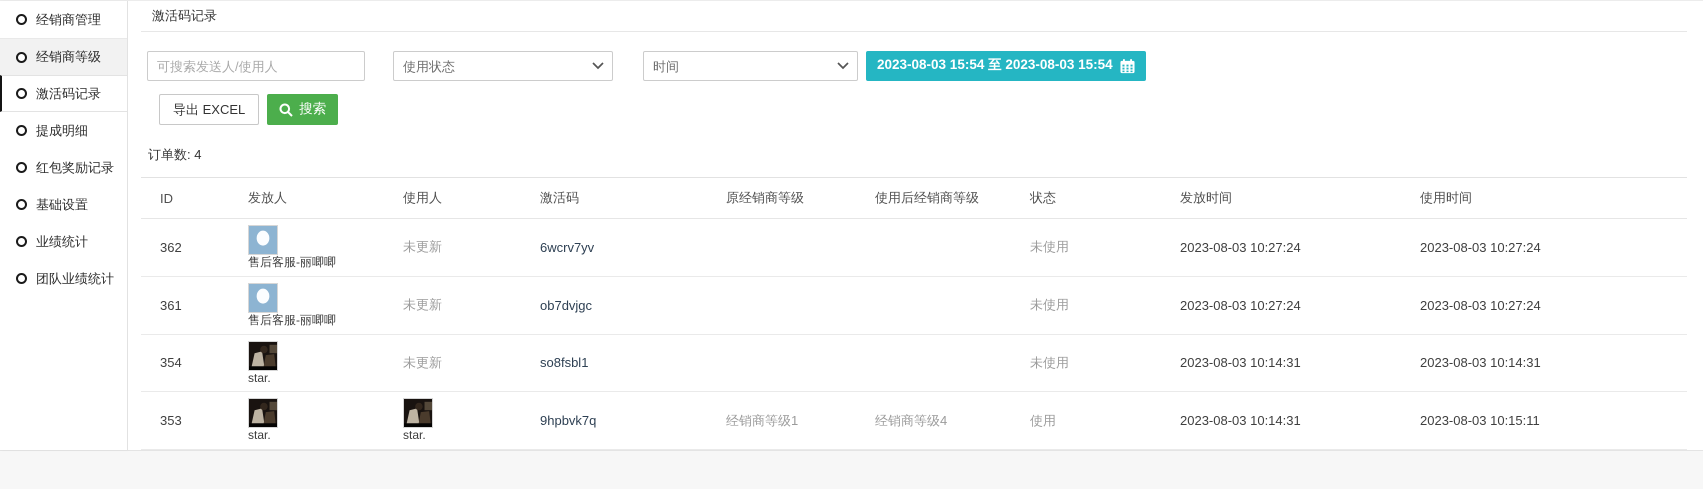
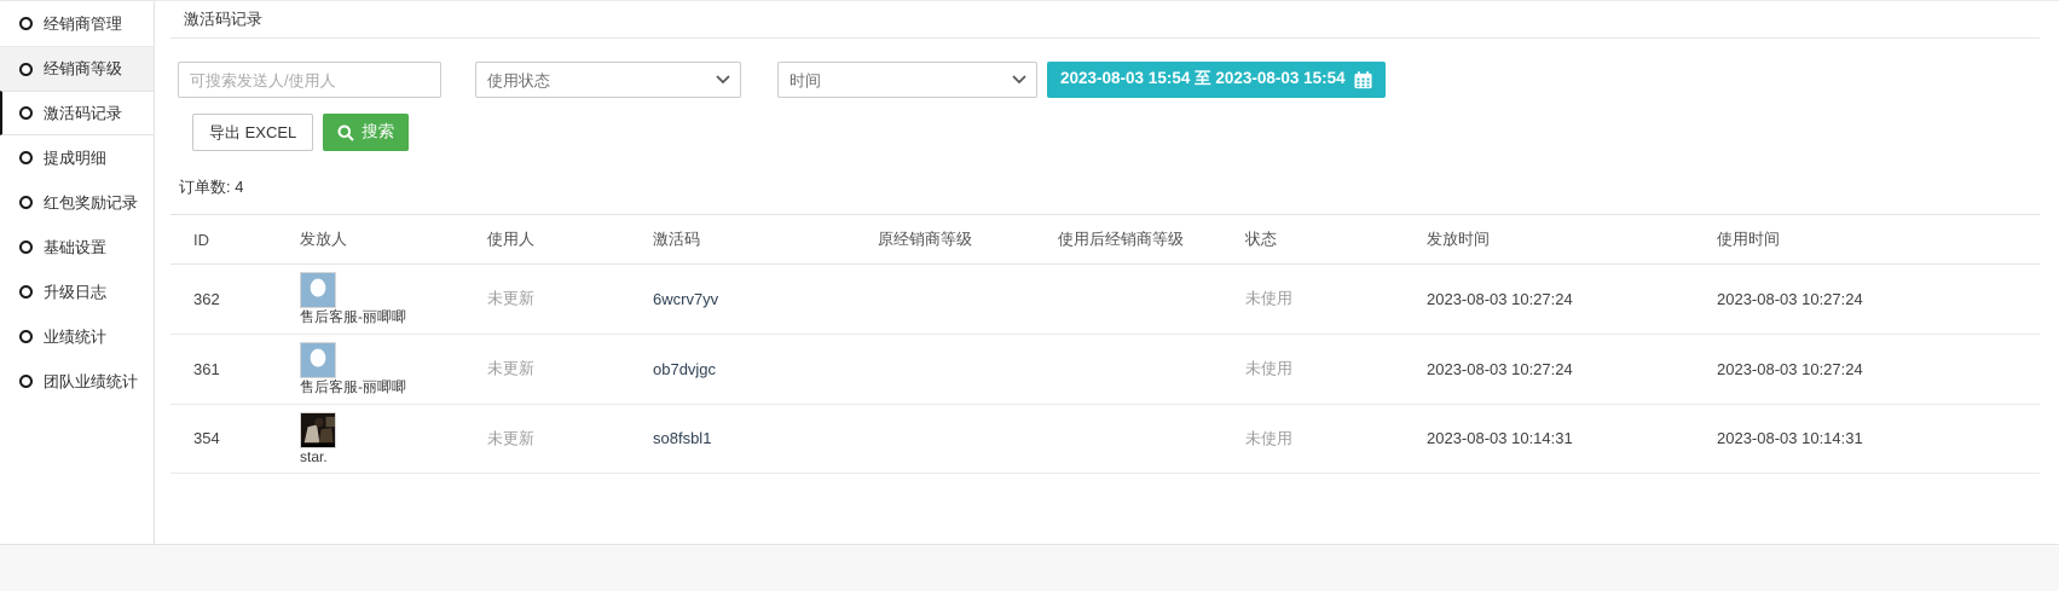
  经销商管理
  经销商等级
  激活码记录
  提成明细
  红包奖励记录
  基础设置
+ 升级日志
  业绩统计
  团队业绩统计
  激活码记录
  可搜索发送人/使用人
  使用状态
  时间
  2023-08-03 15:54 至 2023-08-03 15:54
  导出 EXCEL
  搜索
  订单数: 4
  ID	发放人	使用人	激活码	原经销商等级	使用后经销商等级	状态	发放时间	使用时间
  362	售后客服-丽唧唧	未更新	6wcrv7yv			未使用	2023-08-03 10:27:24	2023-08-03 10:27:24
  361	售后客服-丽唧唧	未更新	ob7dvjgc			未使用	2023-08-03 10:27:24	2023-08-03 10:27:24
  354	star.	未更新	so8fsbl1			未使用	2023-08-03 10:14:31	2023-08-03 10:14:31
- 353	star.	star.	9hpbvk7q	经销商等级1	经销商等级4	使用	2023-08-03 10:14:31	2023-08-03 10:15:11
